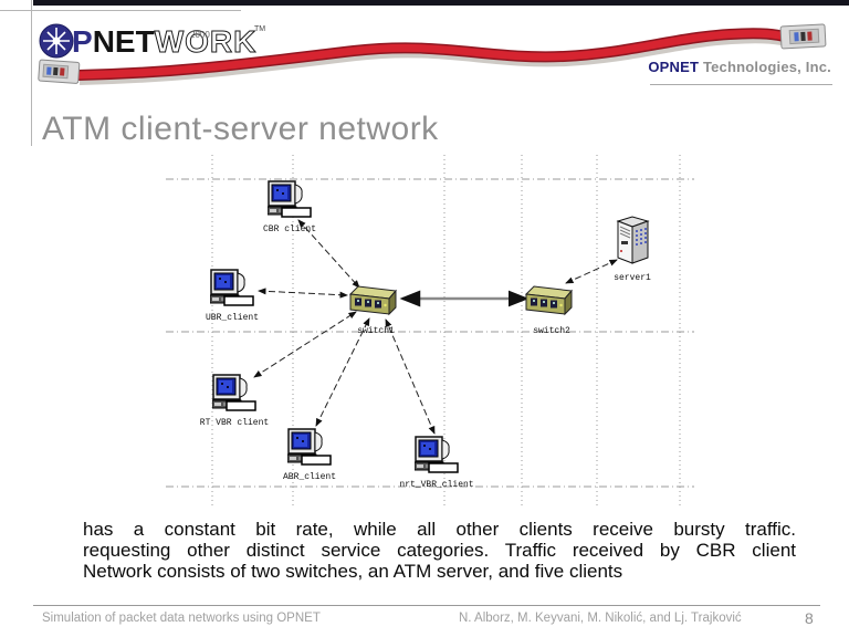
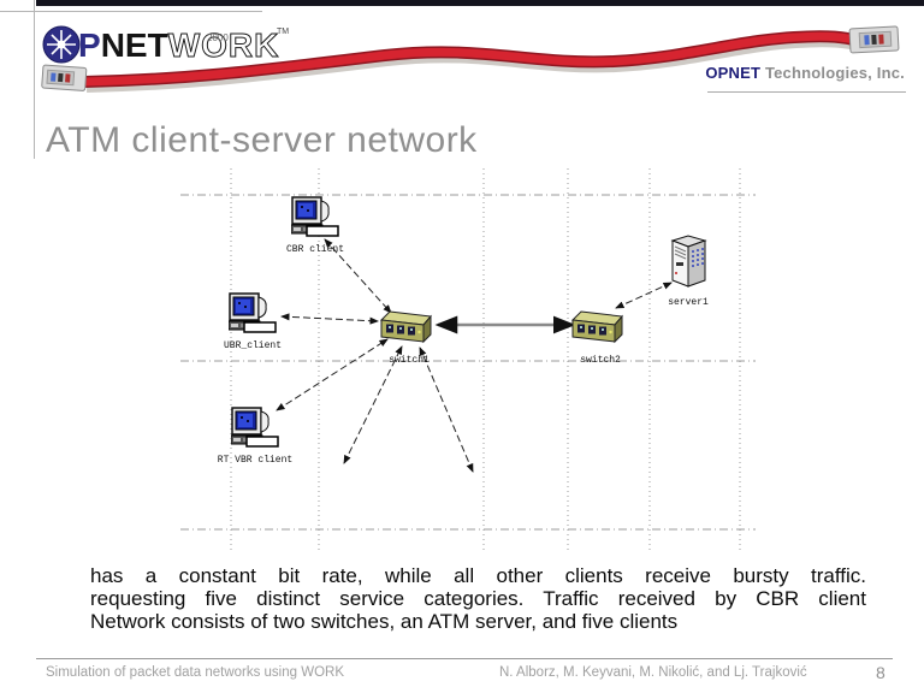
  PNETWORK
  2000
  OPNET Technologies, Inc.
  ATM client-server network
  CBR client
  UBR_client
  RT VBR client
- ABR_client
- nrt_VBR_client
  switch1
  switch2
  server1
  has a constant bit rate, while all other clients receive bursty traffic.
- requesting other distinct service categories. Traffic received by CBR client
+ requesting five distinct service categories. Traffic received by CBR client
  Network consists of two switches, an ATM server, and five clients
- Simulation of packet data networks using OPNET
+ Simulation of packet data networks using WORK
  N. Alborz, M. Keyvani, M. Nikolić, and Lj. Trajković
  8
